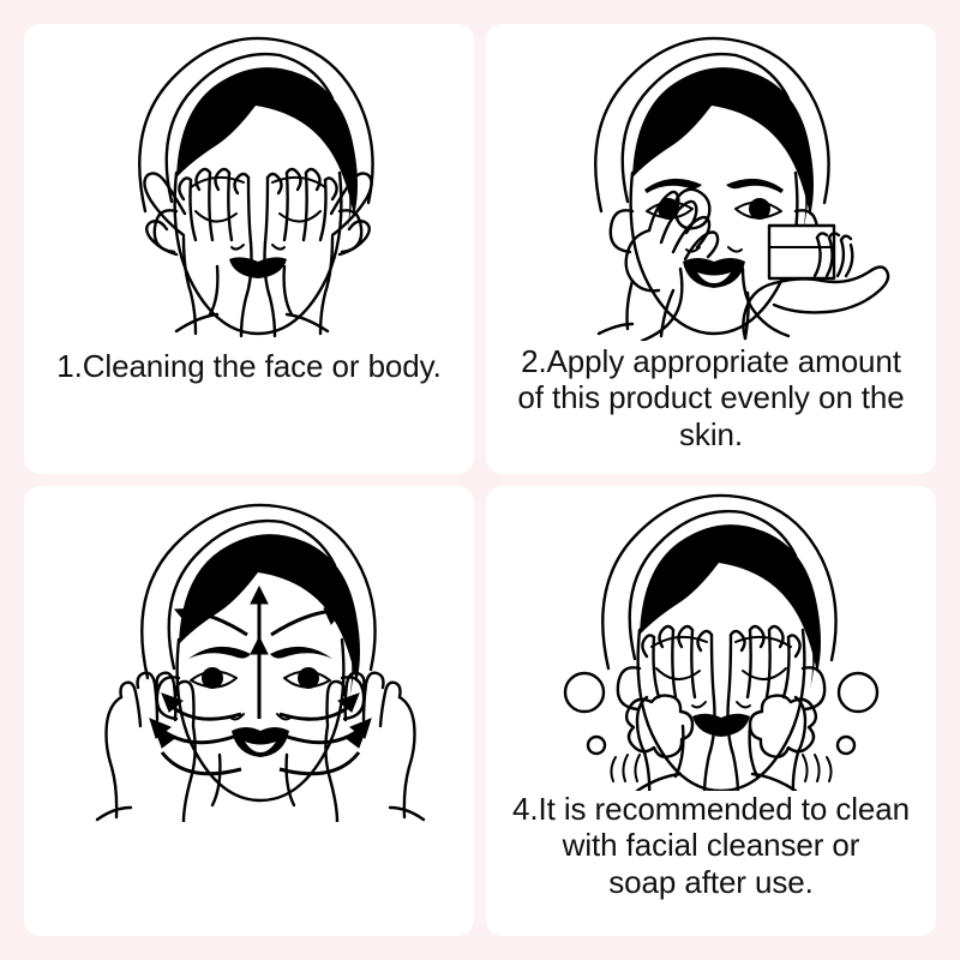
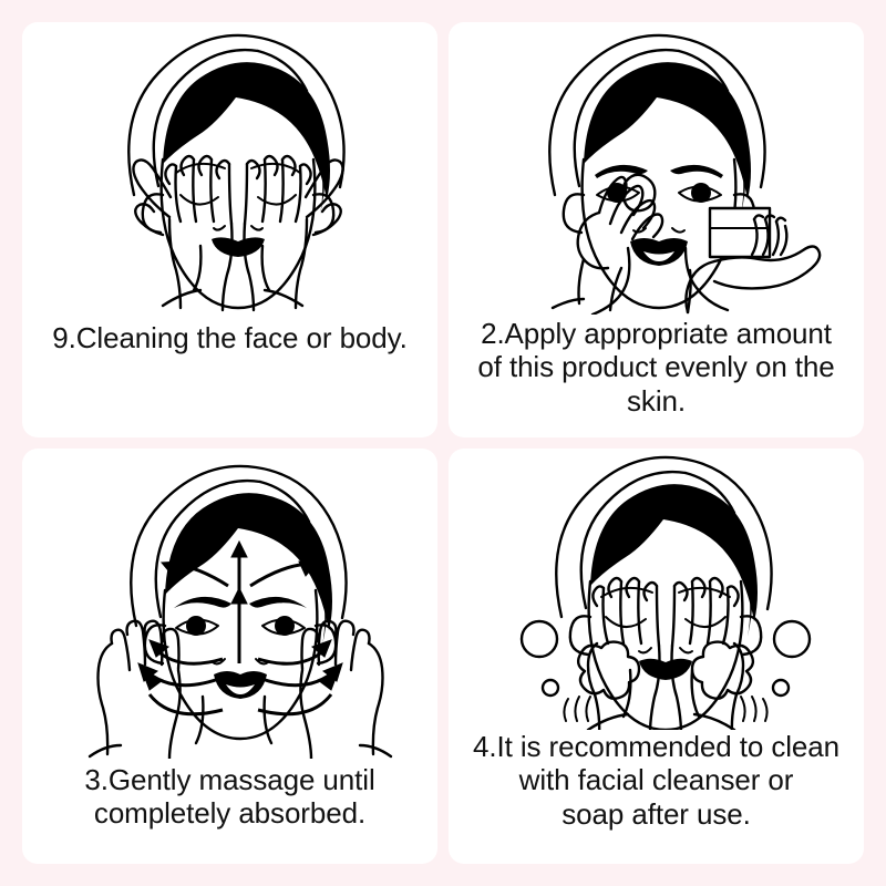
- 1.Cleaning the face or body.
+ 9.Cleaning the face or body.
  2.Apply appropriate amount
  of this product evenly on the
  skin.
+ 3.Gently massage until
+ completely absorbed.
  4.It is recommended to clean
  with facial cleanser or
  soap after use.
